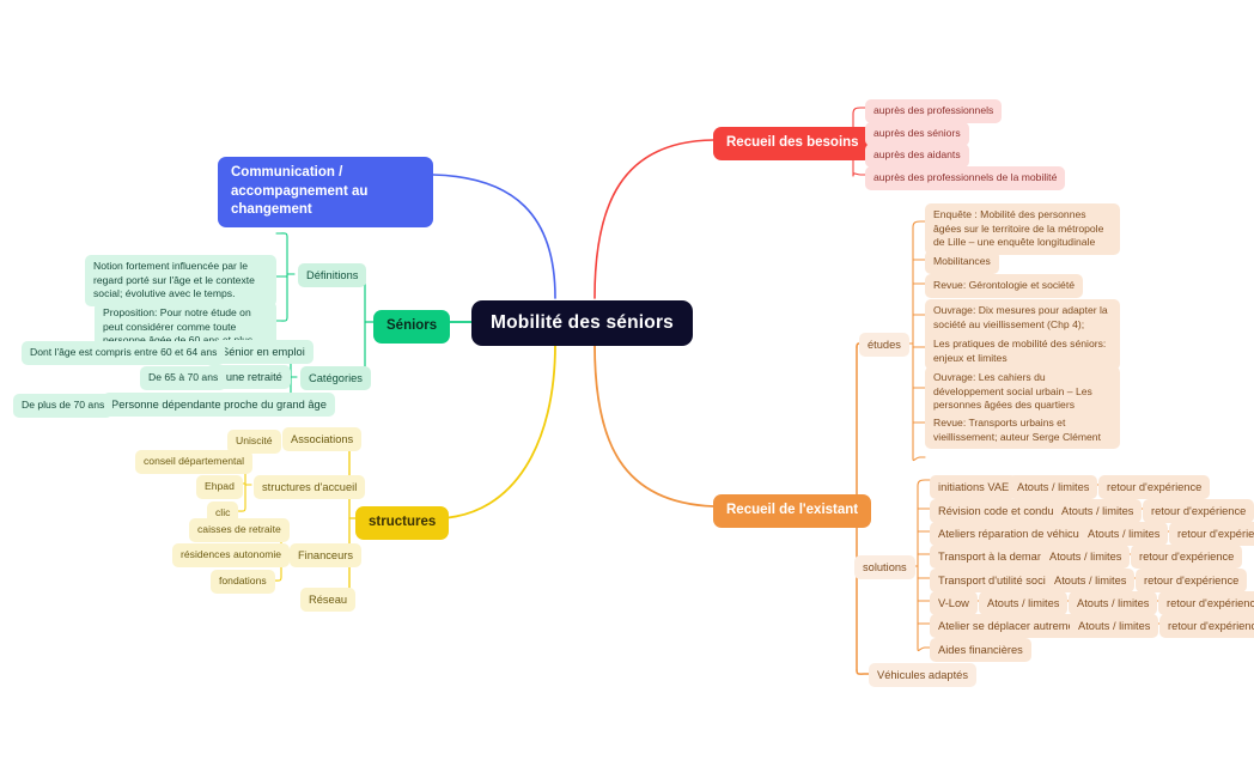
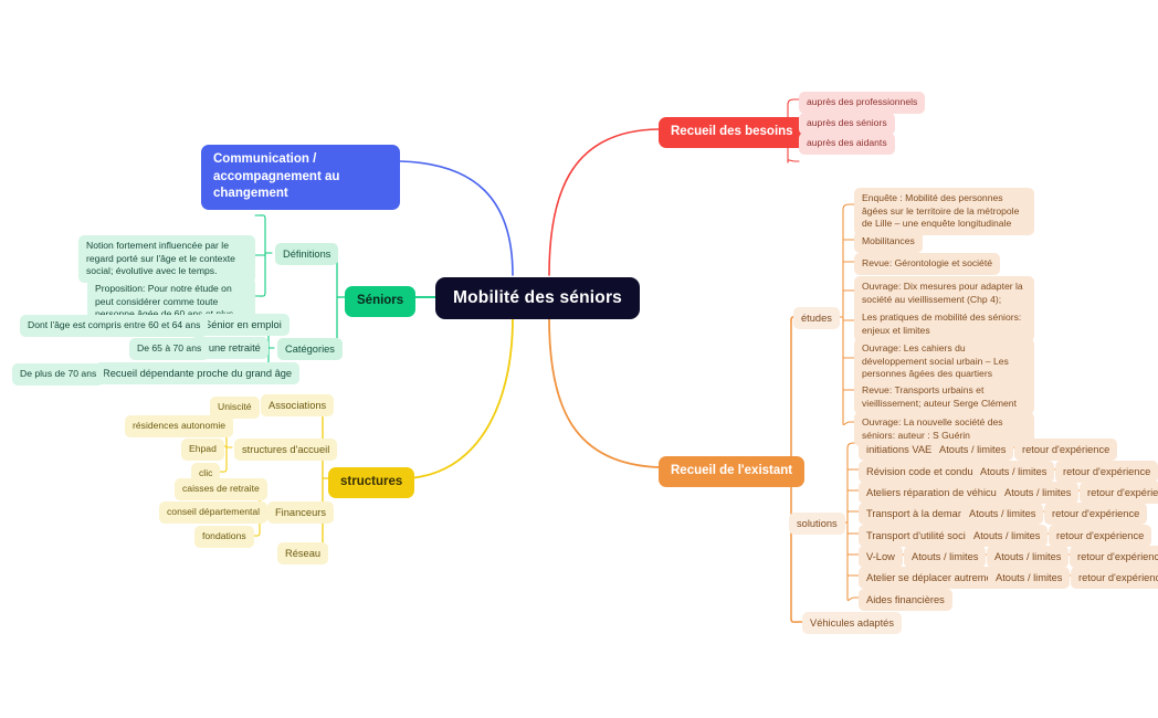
  Mobilité des séniors
  Communication / accompagnement au changement
  Recueil des besoins
  auprès des professionnels
  auprès des séniors
  auprès des aidants
- auprès des professionnels de la mobilité
  Séniors
  Définitions
  Notion fortement influencée par le regard porté sur l'âge et le contexte social; évolutive avec le temps.
  Catégories
  Sénior en emploi
  Dont l'âge est compris entre 60 et 64 ans
  une retraité
  De 65 à 70 ans
- Personne dépendante proche du grand âge
+ Recueil dépendante proche du grand âge
  De plus de 70 ans
  structures
  Associations
  Uniscité
  structures d'accueil
- conseil départemental
+ résidences autonomie
  Ehpad
  clic
  Financeurs
  caisses de retraite
- résidences autonomie
+ conseil départemental
  fondations
  Réseau
  Recueil de l'existant
  études
  Enquête : Mobilité des personnes âgées sur le territoire de la métropole de Lille – une enquête longitudinale
  Mobilitances
  Revue: Gérontologie et société
  Ouvrage: Dix mesures pour adapter la société au vieillissement (Chp 4);
  Les pratiques de mobilité des séniors: enjeux et limites
  Revue: Transports urbains et vieillissement; auteur Serge Clément
+ Ouvrage: La nouvelle société des séniors; auteur : S Guérin
  solutions
  initiations VAE
  Atouts / limites
  retour d'expérience
  Révision code et condu
  Atouts / limites
  retour d'expérience
  Ateliers réparation de véhicu
  Atouts / limites
  retour d'expérie
  Transport à la dema
  Atouts / limites
  retour d'expérience
  Transport d'utilité soci
  Atouts / limites
  retour d'expérience
  V-Low
  Atouts / limites
  Atouts / limites
  retour d'expérienc
  Atelier se déplacer autrem
  Atouts / limites
  retour d'expérien
  Aides financières
  Véhicules adaptés
